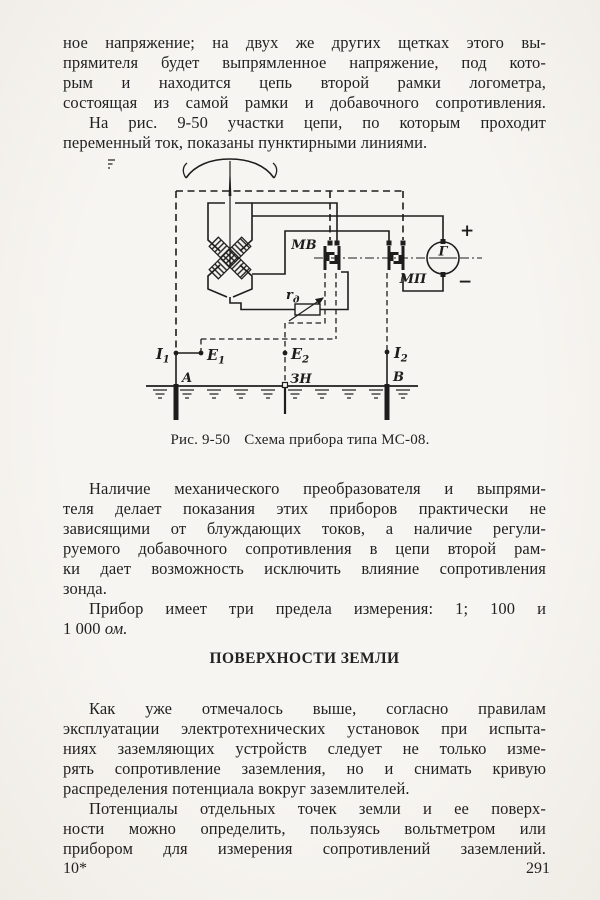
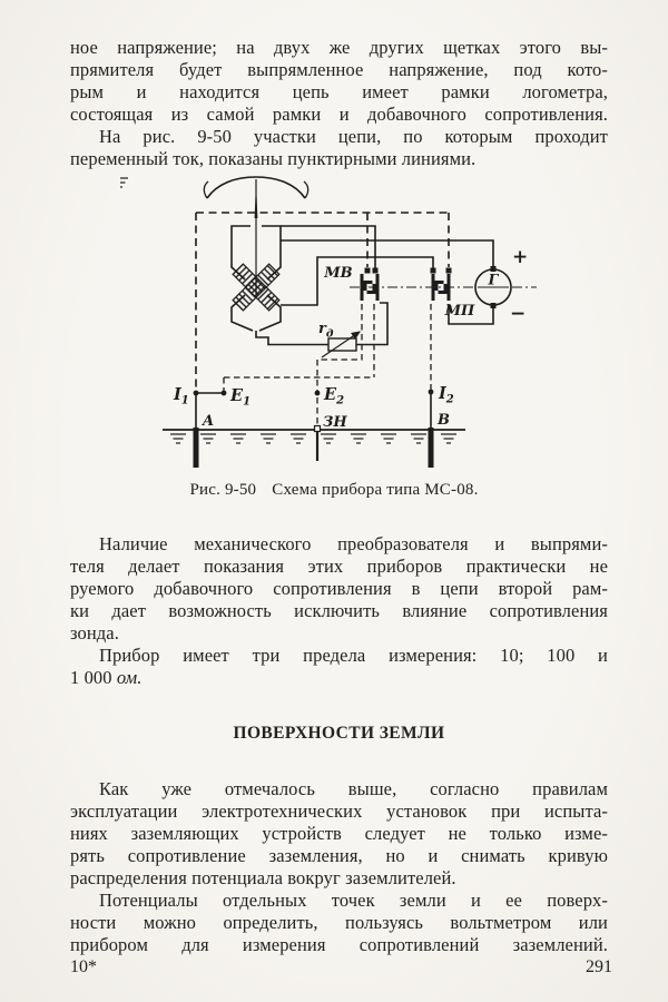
  ное напряжение; на двух же других щетках этого вы-
  прямителя будет выпрямленное напряжение, под кото-
- рым и находится цепь второй рамки логометра,
+ рым и находится цепь имеет рамки логометра,
  состоящая из самой рамки и добавочного сопротивления.
  На рис. 9-50 участки цепи, по которым проходит
  переменный ток, показаны пунктирными линиями.
  Г
  +
  −
  rд
  I1
  E1
  E2
  I2
  МВ
  МП
  A
  ЗН
  B
  Рис. 9-50 Схема прибора типа МС-08.
  Наличие механического преобразователя и выпрями-
  теля делает показания этих приборов практически не
- зависящими от блуждающих токов, а наличие регули-
  руемого добавочного сопротивления в цепи второй рам-
  ки дает возможность исключить влияние сопротивления
  зонда.
- Прибор имеет три предела измерения: 1; 100 и
+ Прибор имеет три предела измерения: 10; 100 и
  1 000 ом.
  ПОВЕРХНОСТИ ЗЕМЛИ
  Как уже отмечалось выше, согласно правилам
  эксплуатации электротехнических установок при испыта-
  ниях заземляющих устройств следует не только изме-
  рять сопротивление заземления, но и снимать кривую
  распределения потенциала вокруг заземлителей.
  Потенциалы отдельных точек земли и ее поверх-
  ности можно определить, пользуясь вольтметром или
  прибором для измерения сопротивлений заземлений.
  10*
  291
